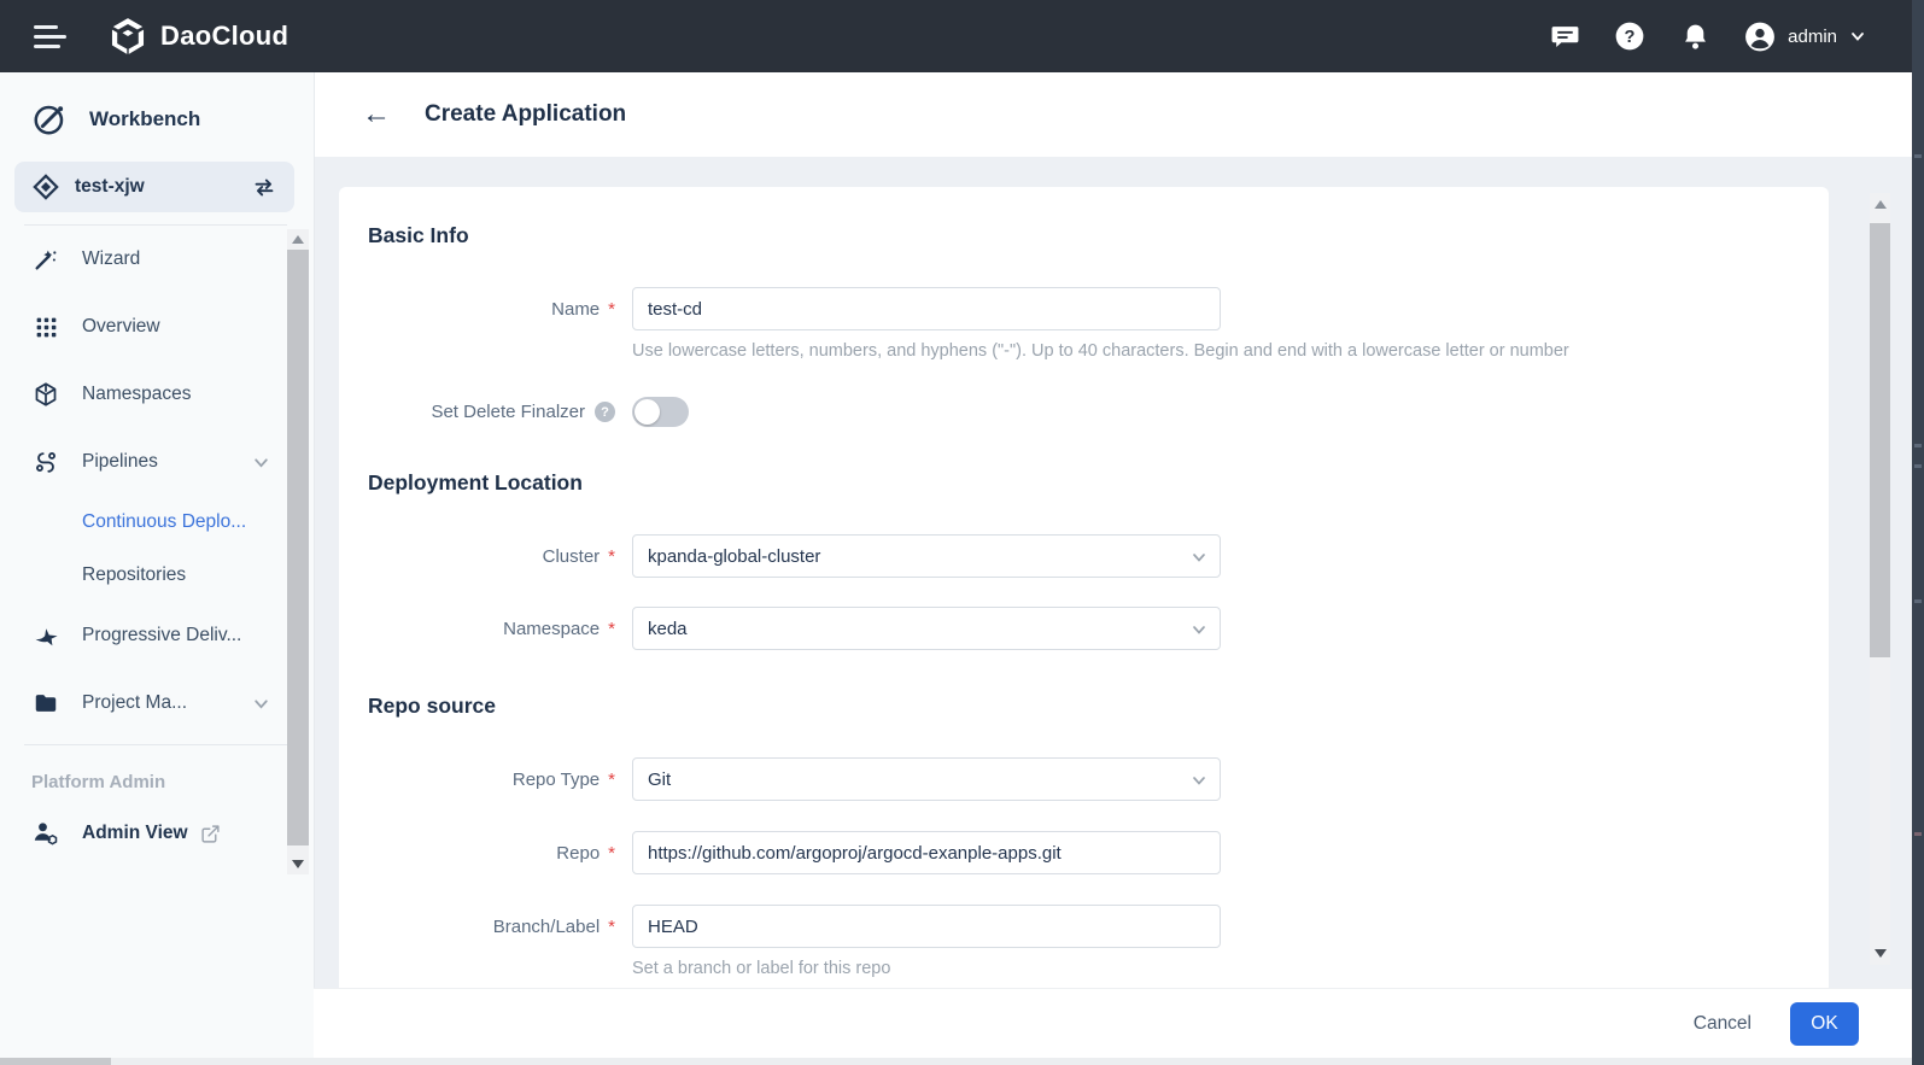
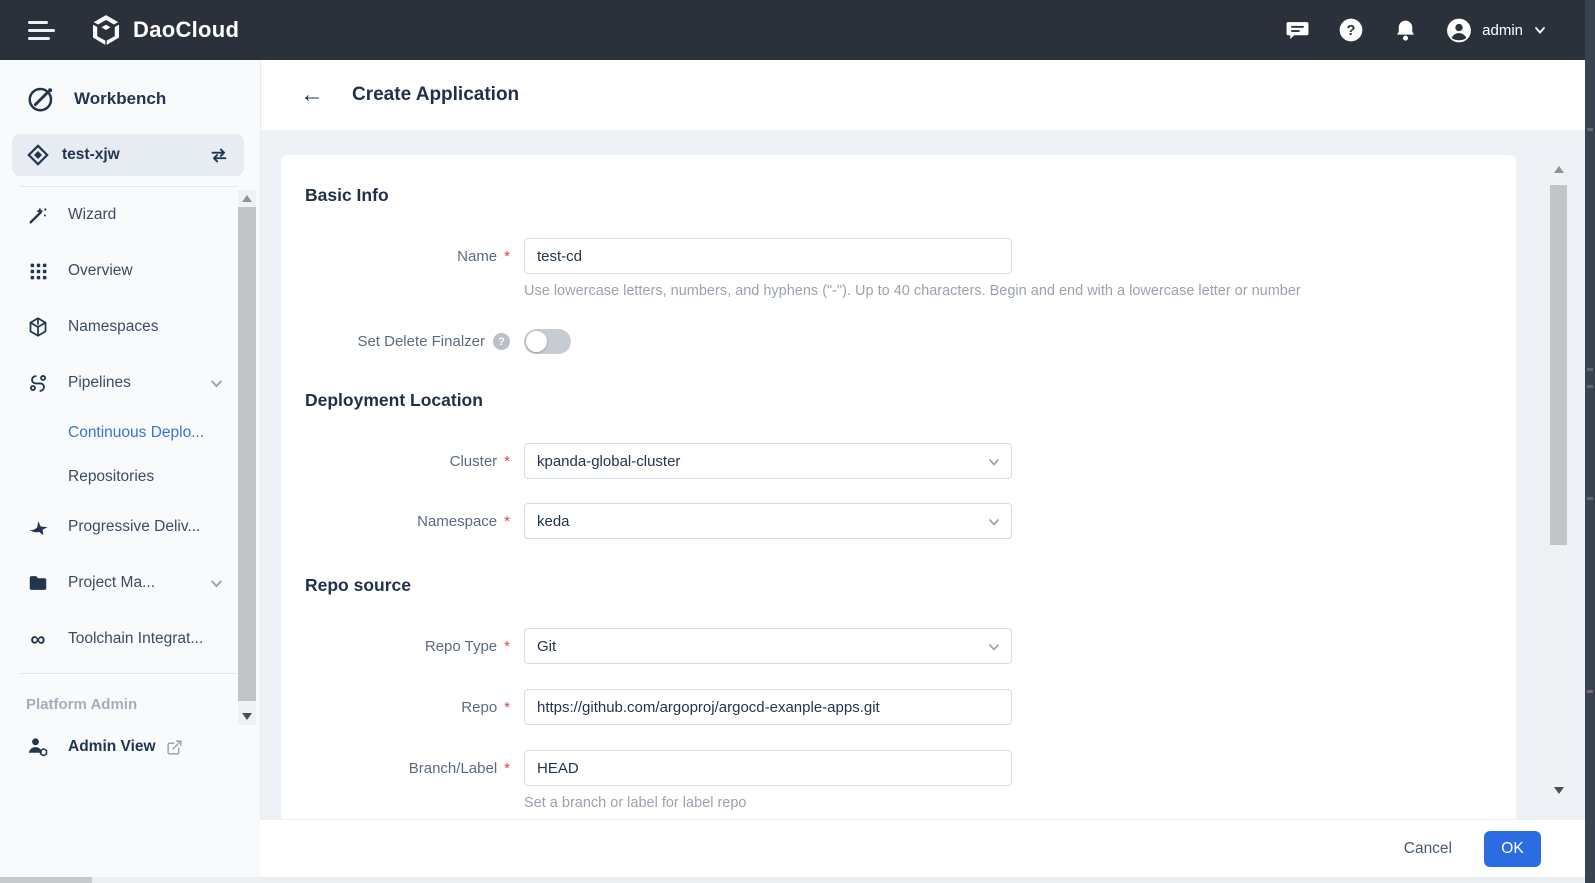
  DaoCloud
  ?
  admin
  Workbench
  test-xjw
  Wizard
  Overview
  Namespaces
  Pipelines
  Continuous Deplo...
  Repositories
  Progressive Deliv...
  Project Ma...
+ ∞
+ Toolchain Integrat...
  Platform Admin
  Admin View
  ←
  Create Application
  Basic Info
  Name
  *
  test-cd
  Use lowercase letters, numbers, and hyphens ("-"). Up to 40 characters. Begin and end with a lowercase letter or number
  Set Delete Finalzer
  ?
  Deployment Location
  Cluster
  *
  kpanda-global-cluster
  Namespace
  *
  keda
  Repo source
  Repo Type
  *
  Git
  Repo
  *
  https://github.com/argoproj/argocd-exanple-apps.git
  Branch/Label
  *
  HEAD
- Set a branch or label for this repo
+ Set a branch or label for label repo
  Cancel
  OK
